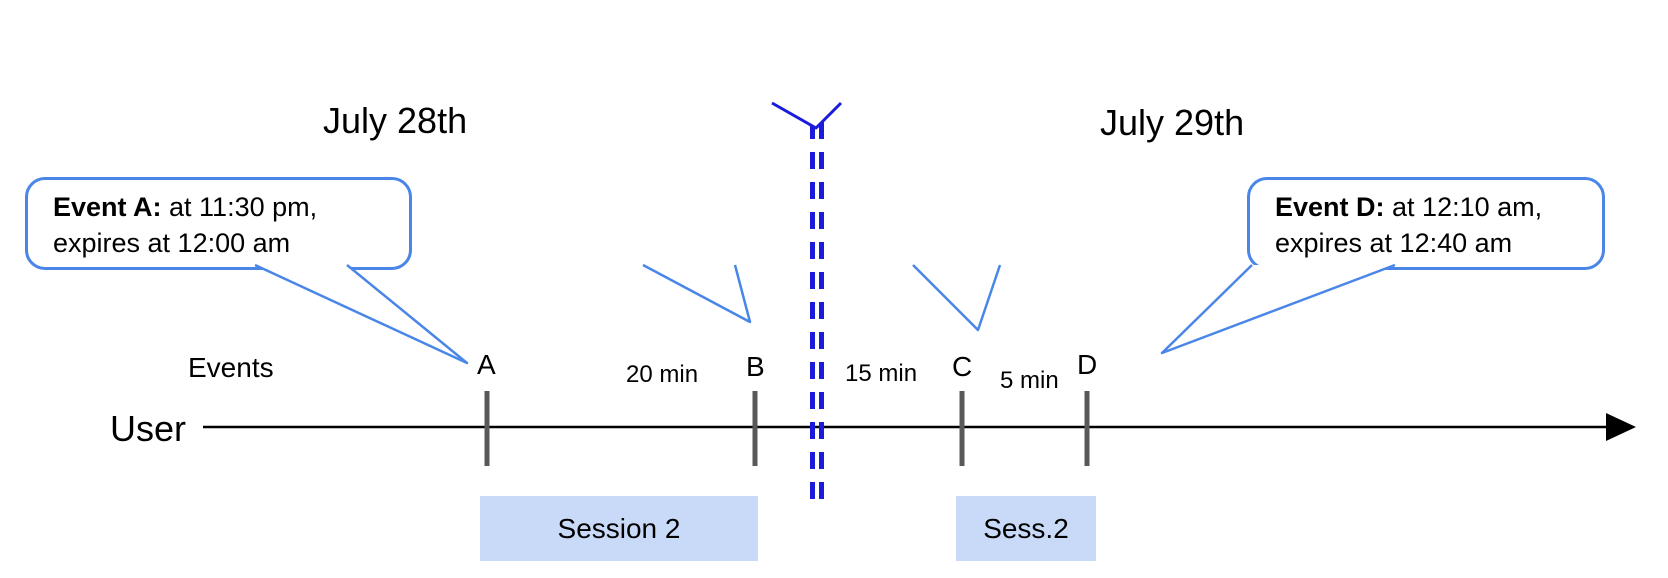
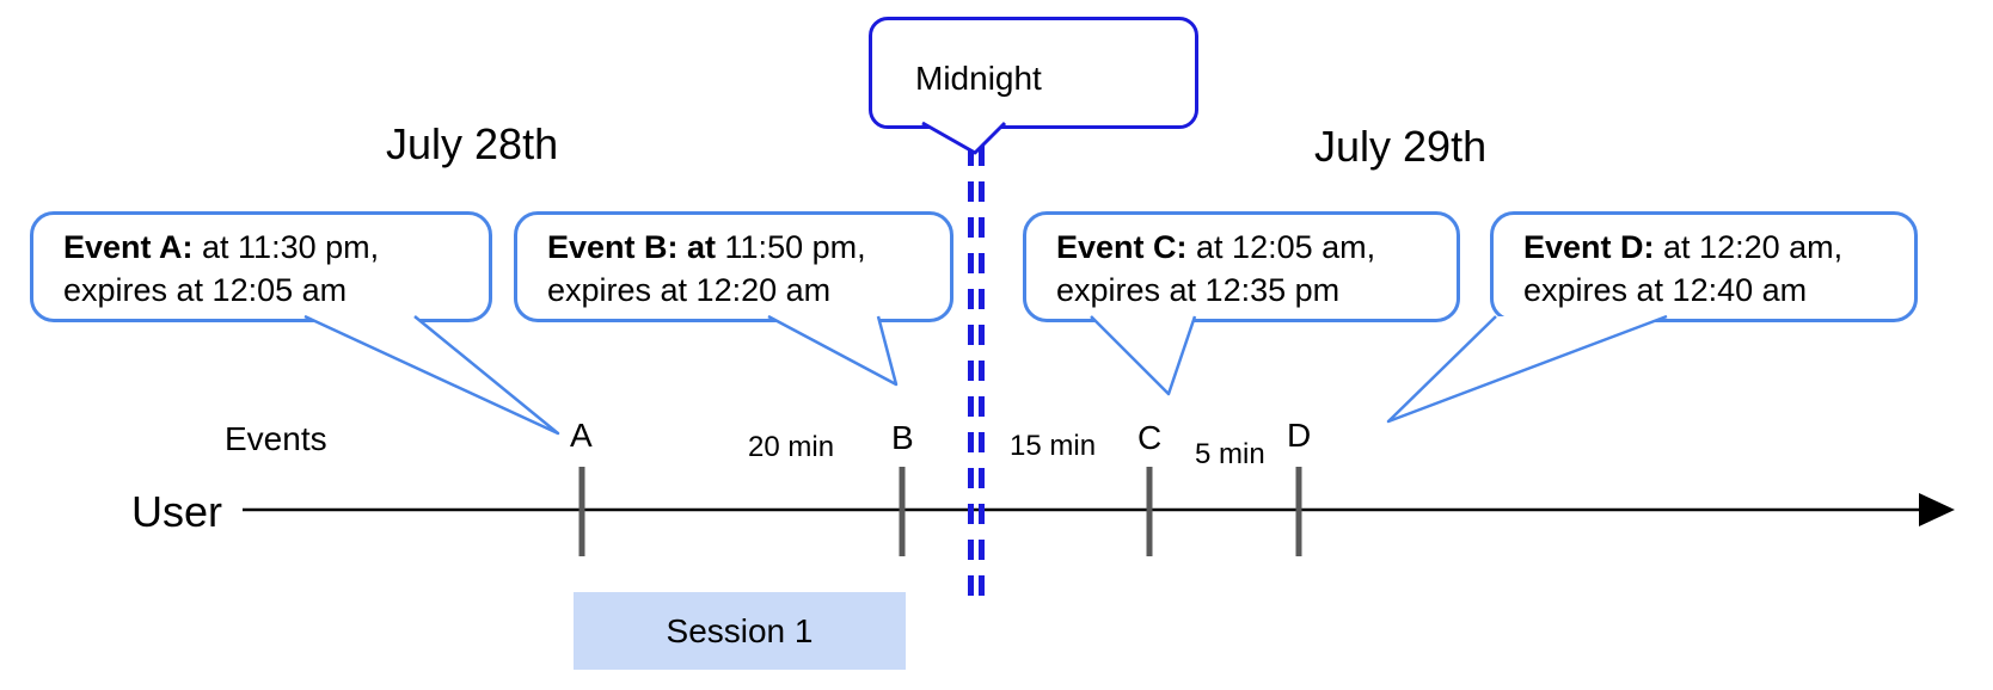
  July 28th
  July 29th
+ Midnight
  Event A: at 11:30 pm,
- expires at 12:00 am
+ expires at 12:05 am
+ Event B: at 11:50 pm,
+ expires at 12:20 am
+ Event C: at 12:05 am,
+ expires at 12:35 pm
- Event D: at 12:10 am,
+ Event D: at 12:20 am,
  expires at 12:40 am
  Events
  User
  A
  B
  C
  D
  20 min
  15 min
  5 min
- Session 2
+ Session 1
- Sess.2
